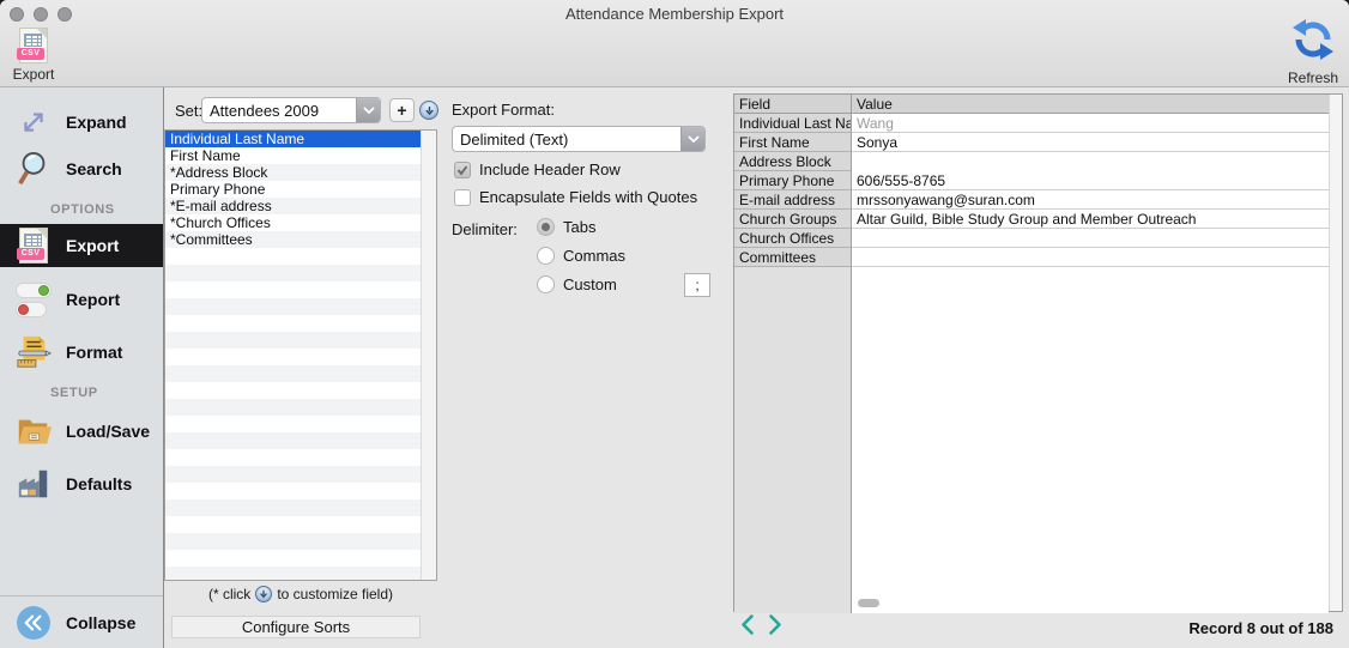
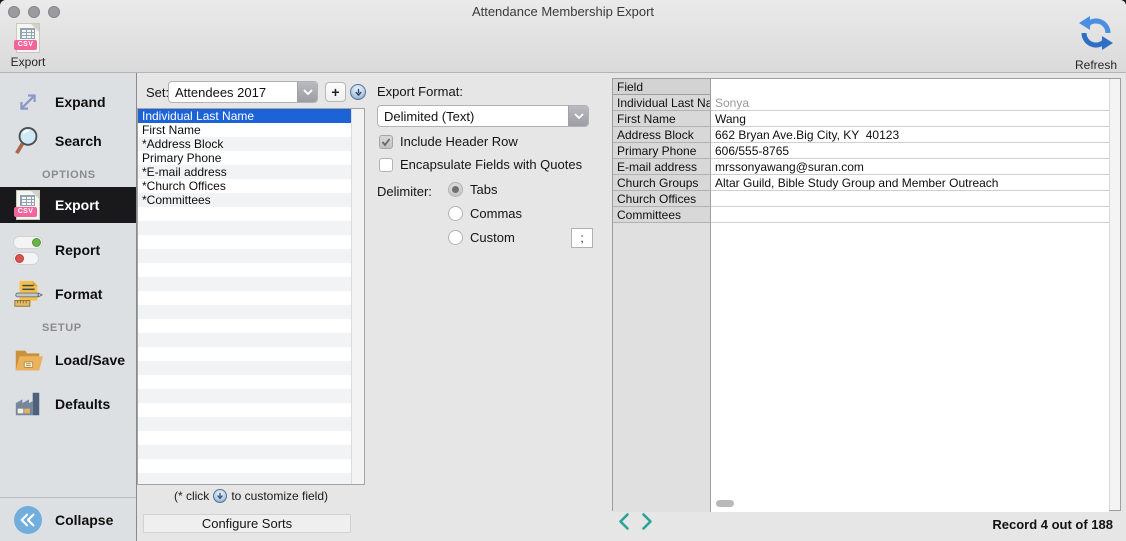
  Attendance Membership Export
  Export
  Refresh
  Expand
  Search
  OPTIONS
  Export
  Report
  Format
  SETUP
  Load/Save
  Defaults
  Collapse
  Set
- Attendees 2009
+ Attendees 2017
  +
  Individual Last Name
  First Name
  *Address Block
  Primary Phone
  *E-mail address
  *Church Offices
  *Committees
  (* click
  to customize field)
  Configure Sorts
  Export Format:
  Delimited (Text)
  Include Header Row
  Encapsulate Fields with Quotes
  Delimiter:
  Tabs
  Commas
  Custom
  ;
  Field
- Value
  Individual Last Na
- Wang
+ Sonya
  First Name
- Sonya
+ Wang
  Address Block
+ 662 Bryan Ave.Big City, KY 40123
  Primary Phone
  606/555-8765
  E-mail address
  mrssonyawang@suran.com
  Church Groups
  Altar Guild, Bible Study Group and Member Outreach
  Church Offices
  Committees
- Record 8 out of 188
+ Record 4 out of 188
